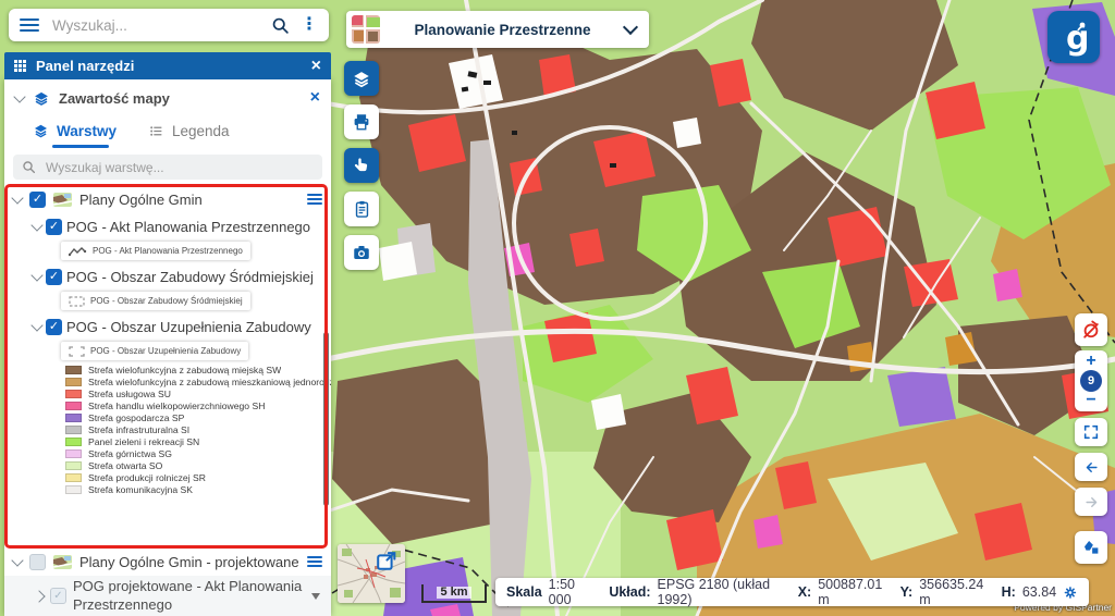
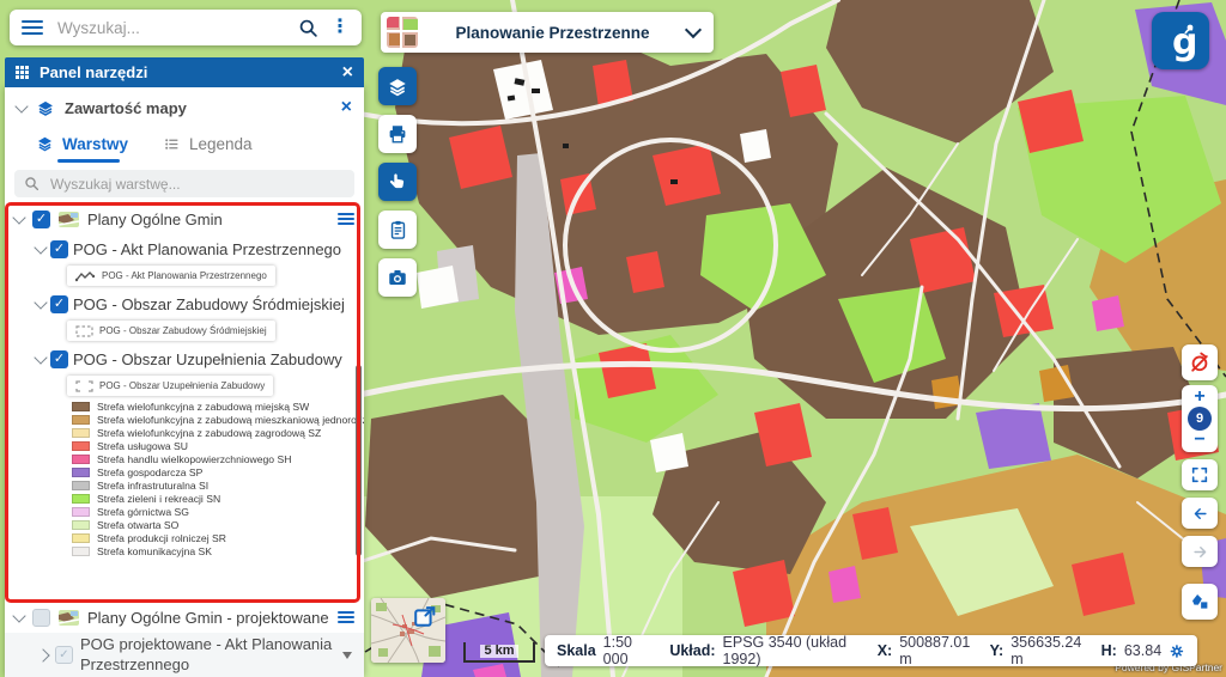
  Wyszukaj...
  ⋮
  Panel narzędzi
  ×
  Zawartość mapy
  ×
  Warstwy
  Legenda
  Wyszukaj warstwę...
  Plany Ogólne Gmin
  POG - Akt Planowania Przestrzennego
  POG - Akt Planowania Przestrzennego
  POG - Obszar Zabudowy Śródmiejskiej
  POG - Obszar Zabudowy Śródmiejskiej
  POG - Obszar Uzupełnienia Zabudowy
  POG - Obszar Uzupełnienia Zabudowy
  Strefa wielofunkcyjna z zabudową miejską SW
  Strefa wielofunkcyjna z zabudową mieszkaniową jednoro
+ Strefa wielofunkcyjna z zabudową zagrodową SZ
  Strefa usługowa SU
  Strefa handlu wielkopowierzchniowego SH
  Strefa gospodarcza SP
  Strefa infrastruturalna SI
- Panel zieleni i rekreacji SN
+ Strefa zieleni i rekreacji SN
  Strefa górnictwa SG
  Strefa otwarta SO
  Strefa produkcji rolniczej SR
  Strefa komunikacyjna SK
  Plany Ogólne Gmin - projektowane
  POG projektowane - Akt Planowania Przestrzennego
  Planowanie Przestrzenne
  g
  +
  9
  −
  5 km
  Skala
  1:50 000
  Układ:
- EPSG 2180 (układ 1992)
+ EPSG 3540 (układ 1992)
  X:
  500887.01 m
  Y:
  356635.24 m
  H:
  63.84
  Powered by GISPartner
